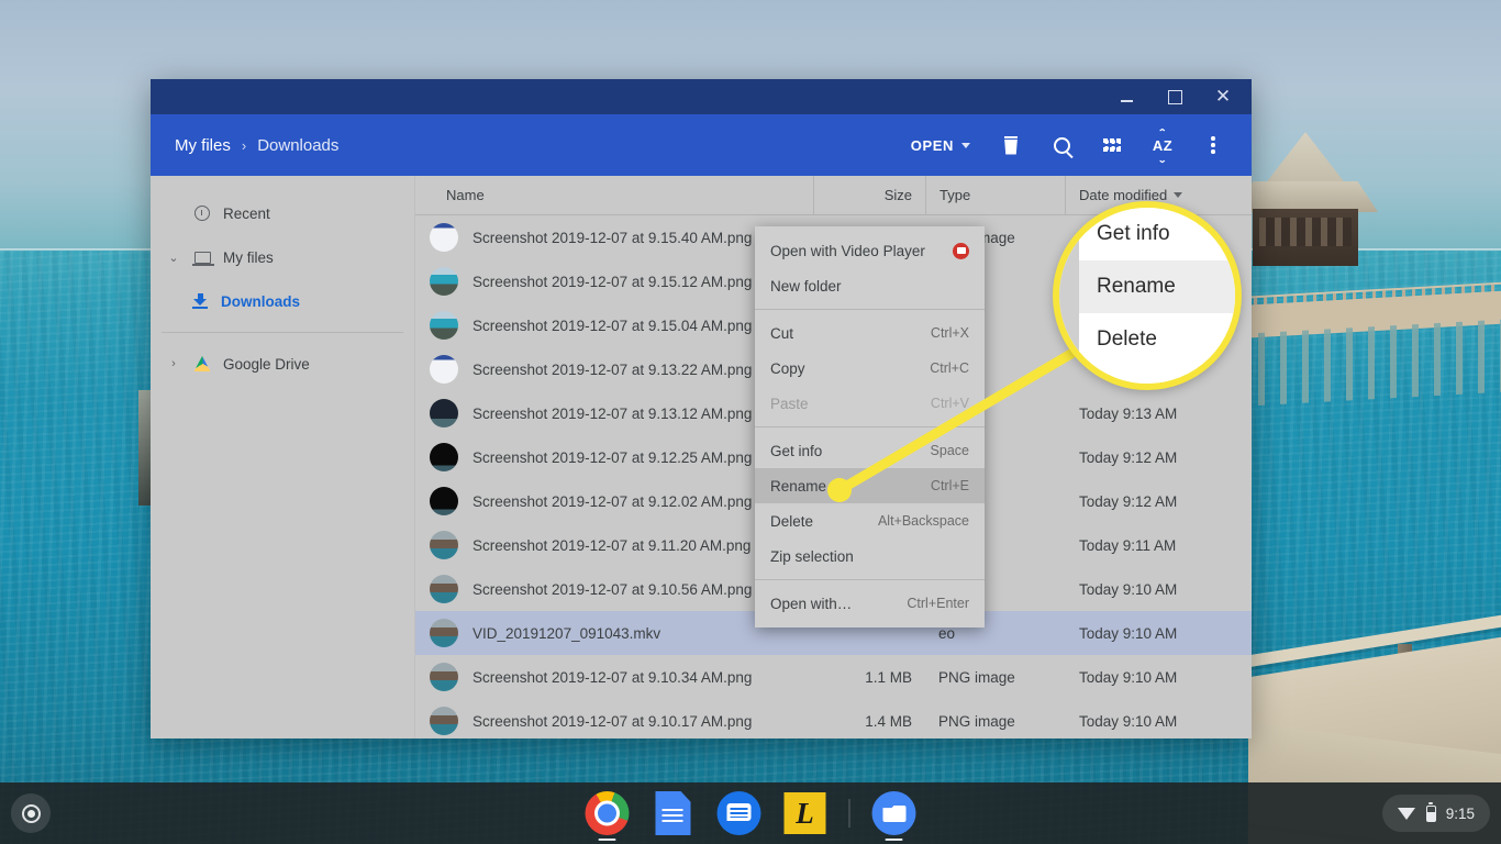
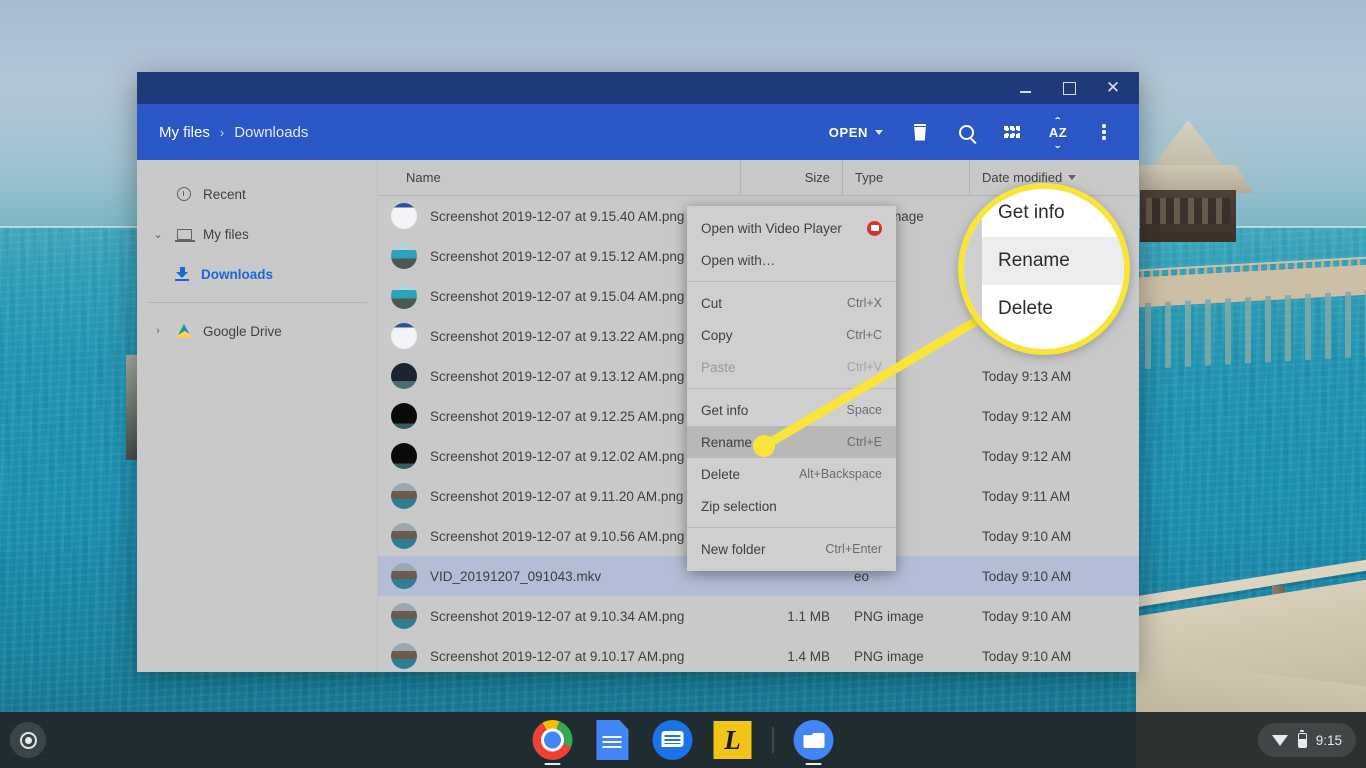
  ✕
  My files
  ›
  Downloads
  OPEN
  AZ
  Recent
  ⌄
  My files
  Downloads
  ›
  Google Drive
  Name
  Size
  Type
  Date modified
  Screenshot 2019-12-07 at 9.15.40 AM.png
  Screenshot 2019-12-07 at 9.15.12 AM.png
  Screenshot 2019-12-07 at 9.15.04 AM.png
  Screenshot 2019-12-07 at 9.13.22 AM.png
  Screenshot 2019-12-07 at 9.13.12 AM.png
  Today 9:13 AM
  Screenshot 2019-12-07 at 9.12.25 AM.png
  Today 9:12 AM
  Screenshot 2019-12-07 at 9.12.02 AM.png
  Today 9:12 AM
  Screenshot 2019-12-07 at 9.11.20 AM.png
  Today 9:11 AM
  Screenshot 2019-12-07 at 9.10.56 AM.png
  Today 9:10 AM
  VID_20191207_091043.mkv
  eo
  Today 9:10 AM
  Screenshot 2019-12-07 at 9.10.34 AM.png
  1.1 MB
  PNG image
  Today 9:10 AM
  Screenshot 2019-12-07 at 9.10.17 AM.png
  1.4 MB
  PNG image
  Today 9:10 AM
  Open with Video Player
- New folder
+ Open with…
  Cut
  Ctrl+X
  Copy
  Ctrl+C
  Paste
  Ctrl+V
  Get info
  Space
  Rename
  Ctrl+E
  Delete
  Alt+Backspace
  Zip selection
- Open with…
+ New folder
  Ctrl+Enter
  Get info
  Rename
  Delete
  L
  9:15
